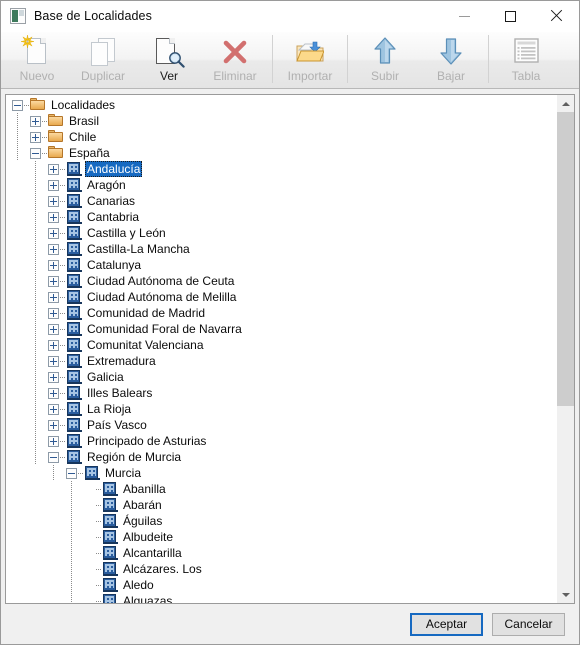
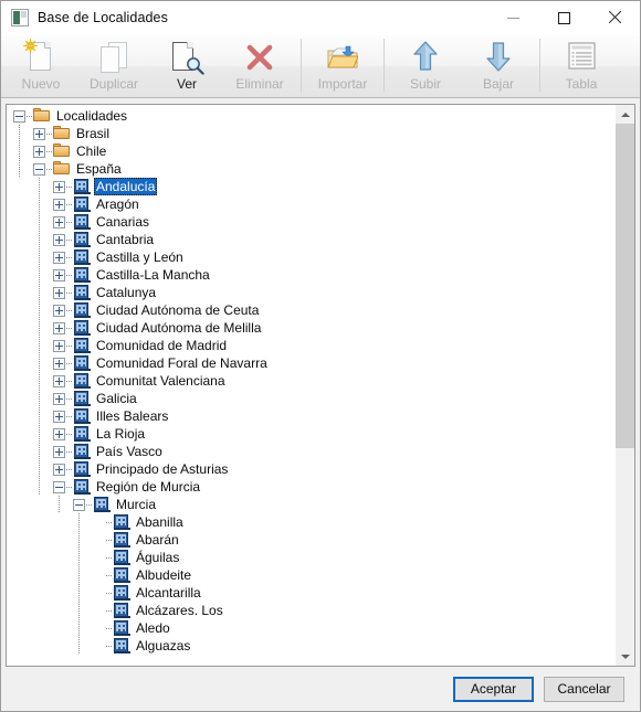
  Base de Localidades
  Nuevo
  Duplicar
  Ver
  Eliminar
  Importar
  Subir
  Bajar
  Tabla
  Localidades
  Brasil
  Chile
  España
  Andalucía
  Aragón
  Canarias
  Cantabria
  Castilla y León
  Castilla-La Mancha
  Catalunya
  Ciudad Autónoma de Ceuta
  Ciudad Autónoma de Melilla
  Comunidad de Madrid
  Comunidad Foral de Navarra
  Comunitat Valenciana
- Extremadura
  Galicia
  Illes Balears
  La Rioja
  País Vasco
  Principado de Asturias
  Región de Murcia
  Murcia
  Abanilla
  Abarán
  Águilas
  Albudeite
  Alcantarilla
  Alcázares. Los
  Aledo
  Alguazas
  Aceptar
  Cancelar
